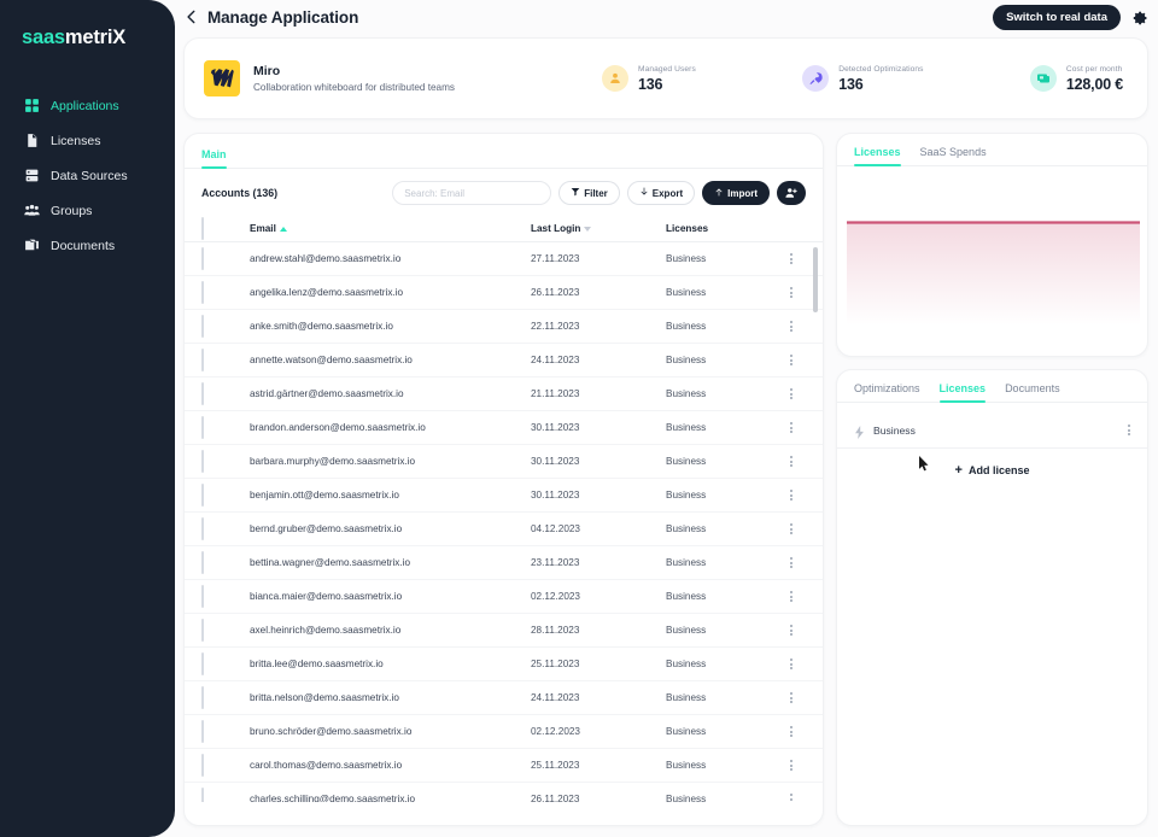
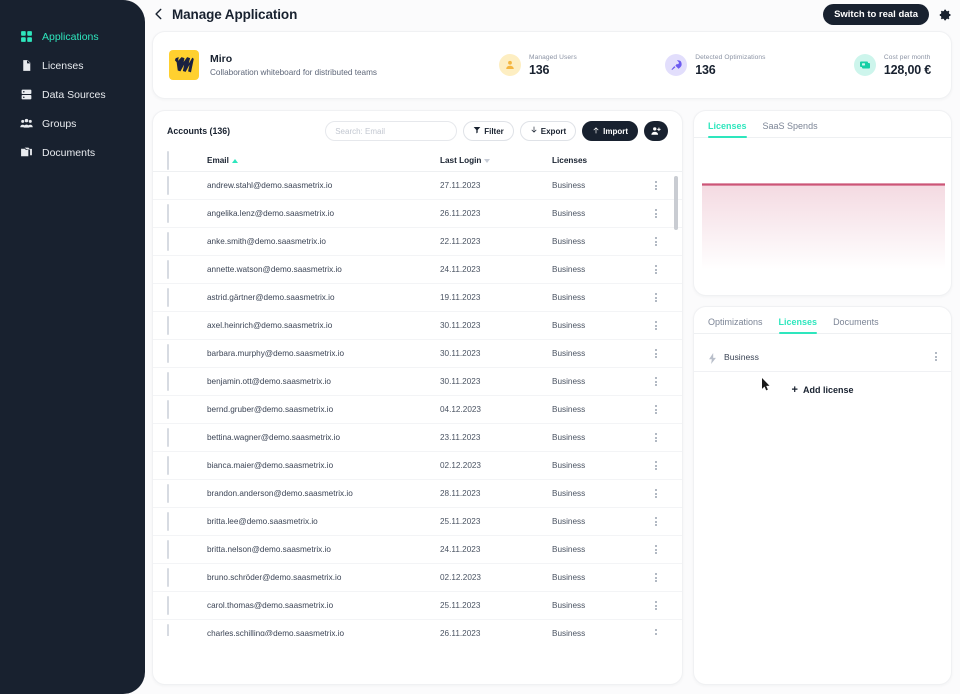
- saasmetriX
  Applications
  Licenses
  Data Sources
  Groups
  Documents
  Manage Application
  Switch to real data
  Miro
  Collaboration whiteboard for distributed teams
  136
  136
  128,00 €
- Main
  Accounts (136)
  Search: Email
  Filter
  Export
  Import
  Email
  Last Login
  Licenses
  andrew.stahl@demo.saasmetrix.io
  27.11.2023
  Business
  angelika.lenz@demo.saasmetrix.io
  26.11.2023
  Business
  anke.smith@demo.saasmetrix.io
  22.11.2023
  Business
  annette.watson@demo.saasmetrix.io
  24.11.2023
  Business
  astrid.gärtner@demo.saasmetrix.io
- 21.11.2023
+ 19.11.2023
  Business
- brandon.anderson@demo.saasmetrix.io
+ axel.heinrich@demo.saasmetrix.io
  30.11.2023
  Business
  barbara.murphy@demo.saasmetrix.io
  30.11.2023
  Business
  benjamin.ott@demo.saasmetrix.io
  30.11.2023
  Business
  bernd.gruber@demo.saasmetrix.io
  04.12.2023
  Business
  bettina.wagner@demo.saasmetrix.io
  23.11.2023
  Business
  bianca.maier@demo.saasmetrix.io
  02.12.2023
  Business
- axel.heinrich@demo.saasmetrix.io
+ brandon.anderson@demo.saasmetrix.io
  28.11.2023
  Business
  britta.lee@demo.saasmetrix.io
  25.11.2023
  Business
  britta.nelson@demo.saasmetrix.io
  24.11.2023
  Business
  bruno.schröder@demo.saasmetrix.io
  02.12.2023
  Business
  carol.thomas@demo.saasmetrix.io
  25.11.2023
  Business
  charles.schilling@demo.saasmetrix.io
  26.11.2023
  Business
  Licenses
  SaaS Spends
  Optimizations
  Licenses
  Documents
  Business
  +
  Add license
